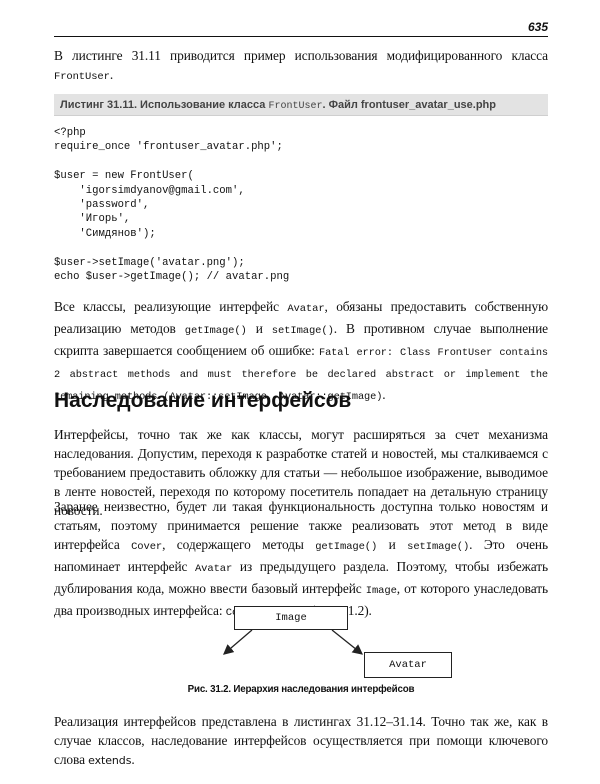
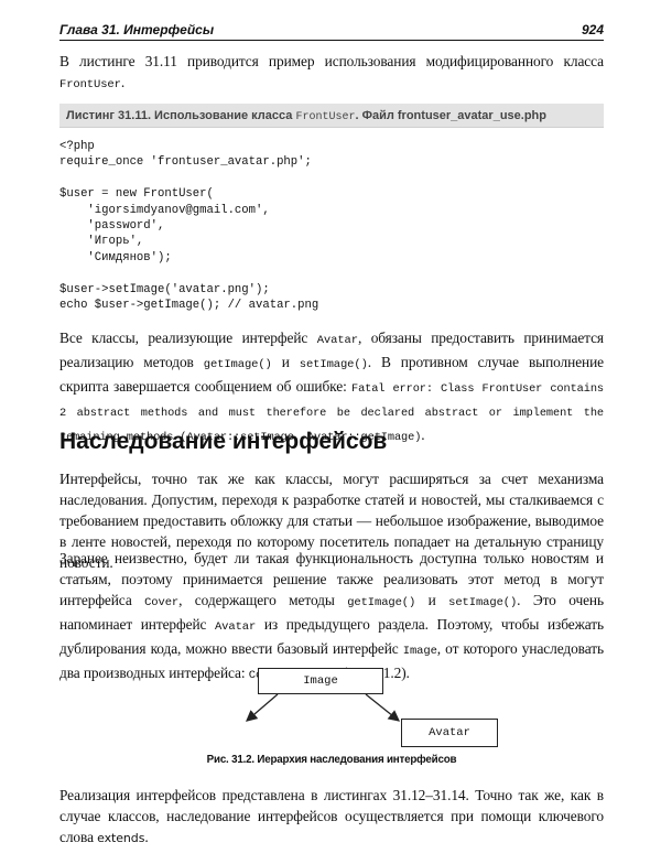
+ Глава 31. Интерфейсы
- 635
+ 924
  В листинге 31.11 приводится пример использования модифицированного класса FrontUser.
  Листинг 31.11. Использование класса FrontUser. Файл frontuser_avatar_use.php
  <?php
  require_once 'frontuser_avatar.php';
  $user = new FrontUser(
  'igorsimdyanov@gmail.com',
  'password',
  'Игорь',
  'Симдянов');
  $user->setImage('avatar.png');
  echo $user->getImage(); // avatar.png
- Все классы, реализующие интерфейс Avatar, обязаны предоставить собственную реализацию методов getImage() и setImage(). В противном случае выполнение скрипта завершается сообщением об ошибке: Fatal error: Class FrontUser contains 2 abstract methods and must therefore be declared abstract or implement the remaining methods (Avatar::setImage, Avatar::getImage).
+ Все классы, реализующие интерфейс Avatar, обязаны предоставить принимается реализацию методов getImage() и setImage(). В противном случае выполнение скрипта завершается сообщением об ошибке: Fatal error: Class FrontUser contains 2 abstract methods and must therefore be declared abstract or implement the remaining methods (Avatar::setImage, Avatar::getImage).
  Наследование интерфейсов
  Интерфейсы, точно так же как классы, могут расширяться за счет механизма наследования. Допустим, переходя к разработке статей и новостей, мы сталкиваемся с требованием предоставить обложку для статьи — небольшое изображение, выводимое в ленте новостей, переходя по которому посетитель попадает на детальную страницу новости.
- Заранее неизвестно, будет ли такая функциональность доступна только новостям и статьям, поэтому принимается решение также реализовать этот метод в виде интерфейса Cover, содержащего методы getImage() и setImage(). Это очень напоминает интерфейс Avatar из предыдущего раздела. Поэтому, чтобы избежать дублирования кода, можно ввести базовый интерфейс Image, от которого унаследовать два производных интерфейса: C 1.2).
+ Заранее неизвестно, будет ли такая функциональность доступна только новостям и статьям, поэтому принимается решение также реализовать этот метод в могут интерфейса Cover, содержащего методы getImage() и setImage(). Это очень напоминает интерфейс Avatar из предыдущего раздела. Поэтому, чтобы избежать дублирования кода, можно ввести базовый интерфейс Image, от которого унаследовать два производных интерфейса: C 1.2).
  Image
  Avatar
  Рис. 31.2. Иерархия наследования интерфейсов
  Реализация интерфейсов представлена в листингах 31.12–31.14. Точно так же, как в случае классов, наследование интерфейсов осуществляется при помощи ключевого слова extends.
